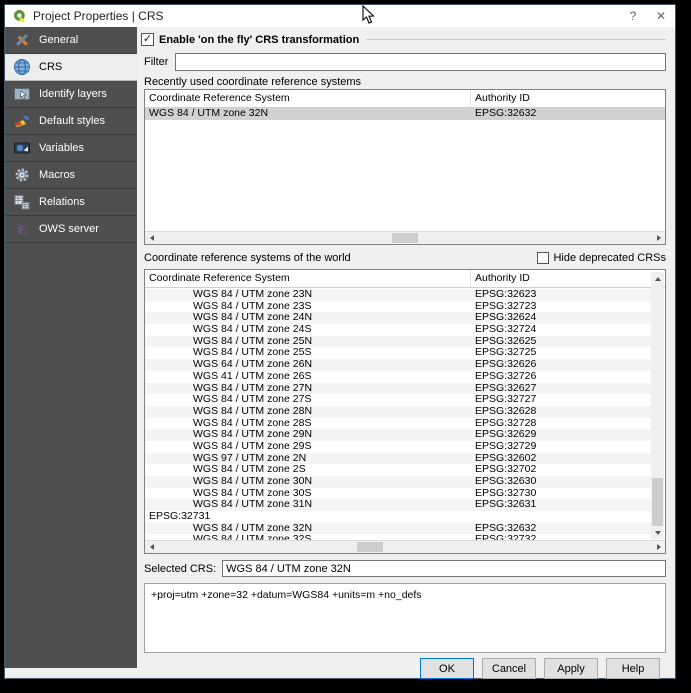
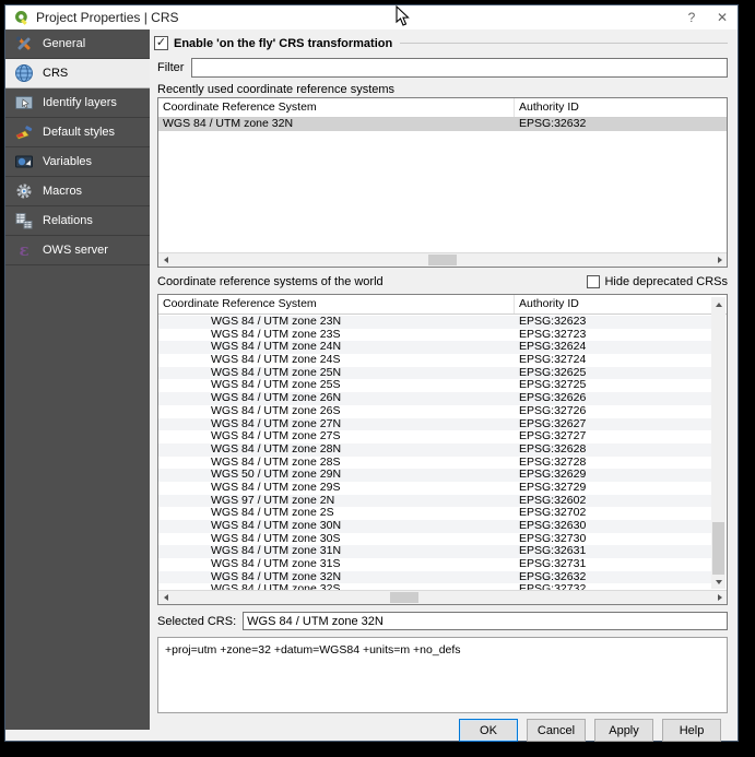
  Project Properties | CRS
  ?
  ✕
  General
  CRS
  Identify layers
  Default styles
  Variables
  Macros
  Relations
  ε
  OWS server
  ✓
  Enable 'on the fly' CRS transformation
  Filter
  Recently used coordinate reference systems
  Coordinate Reference System
  Authority ID
  WGS 84 / UTM zone 32N
  EPSG:32632
  Coordinate reference systems of the world
  Hide deprecated CRSs
  Coordinate Reference System
  Authority ID
  WGS 84 / UTM zone 23N
  EPSG:32623
  WGS 84 / UTM zone 23S
  EPSG:32723
  WGS 84 / UTM zone 24N
  EPSG:32624
  WGS 84 / UTM zone 24S
  EPSG:32724
  WGS 84 / UTM zone 25N
  EPSG:32625
  WGS 84 / UTM zone 25S
  EPSG:32725
- WGS 64 / UTM zone 26N
+ WGS 84 / UTM zone 26N
  EPSG:32626
- WGS 41 / UTM zone 26S
+ WGS 84 / UTM zone 26S
  EPSG:32726
  WGS 84 / UTM zone 27N
  EPSG:32627
  WGS 84 / UTM zone 27S
  EPSG:32727
  WGS 84 / UTM zone 28N
  EPSG:32628
  WGS 84 / UTM zone 28S
  EPSG:32728
- WGS 84 / UTM zone 29N
+ WGS 50 / UTM zone 29N
  EPSG:32629
  WGS 84 / UTM zone 29S
  EPSG:32729
  WGS 97 / UTM zone 2N
  EPSG:32602
  WGS 84 / UTM zone 2S
  EPSG:32702
  WGS 84 / UTM zone 30N
  EPSG:32630
  WGS 84 / UTM zone 30S
  EPSG:32730
  WGS 84 / UTM zone 31N
  EPSG:32631
+ WGS 84 / UTM zone 31S
  EPSG:32731
  WGS 84 / UTM zone 32N
  EPSG:32632
  Selected CRS:
  WGS 84 / UTM zone 32N
  +proj=utm +zone=32 +datum=WGS84 +units=m +no_defs
  OK
  Cancel
  Apply
  Help
